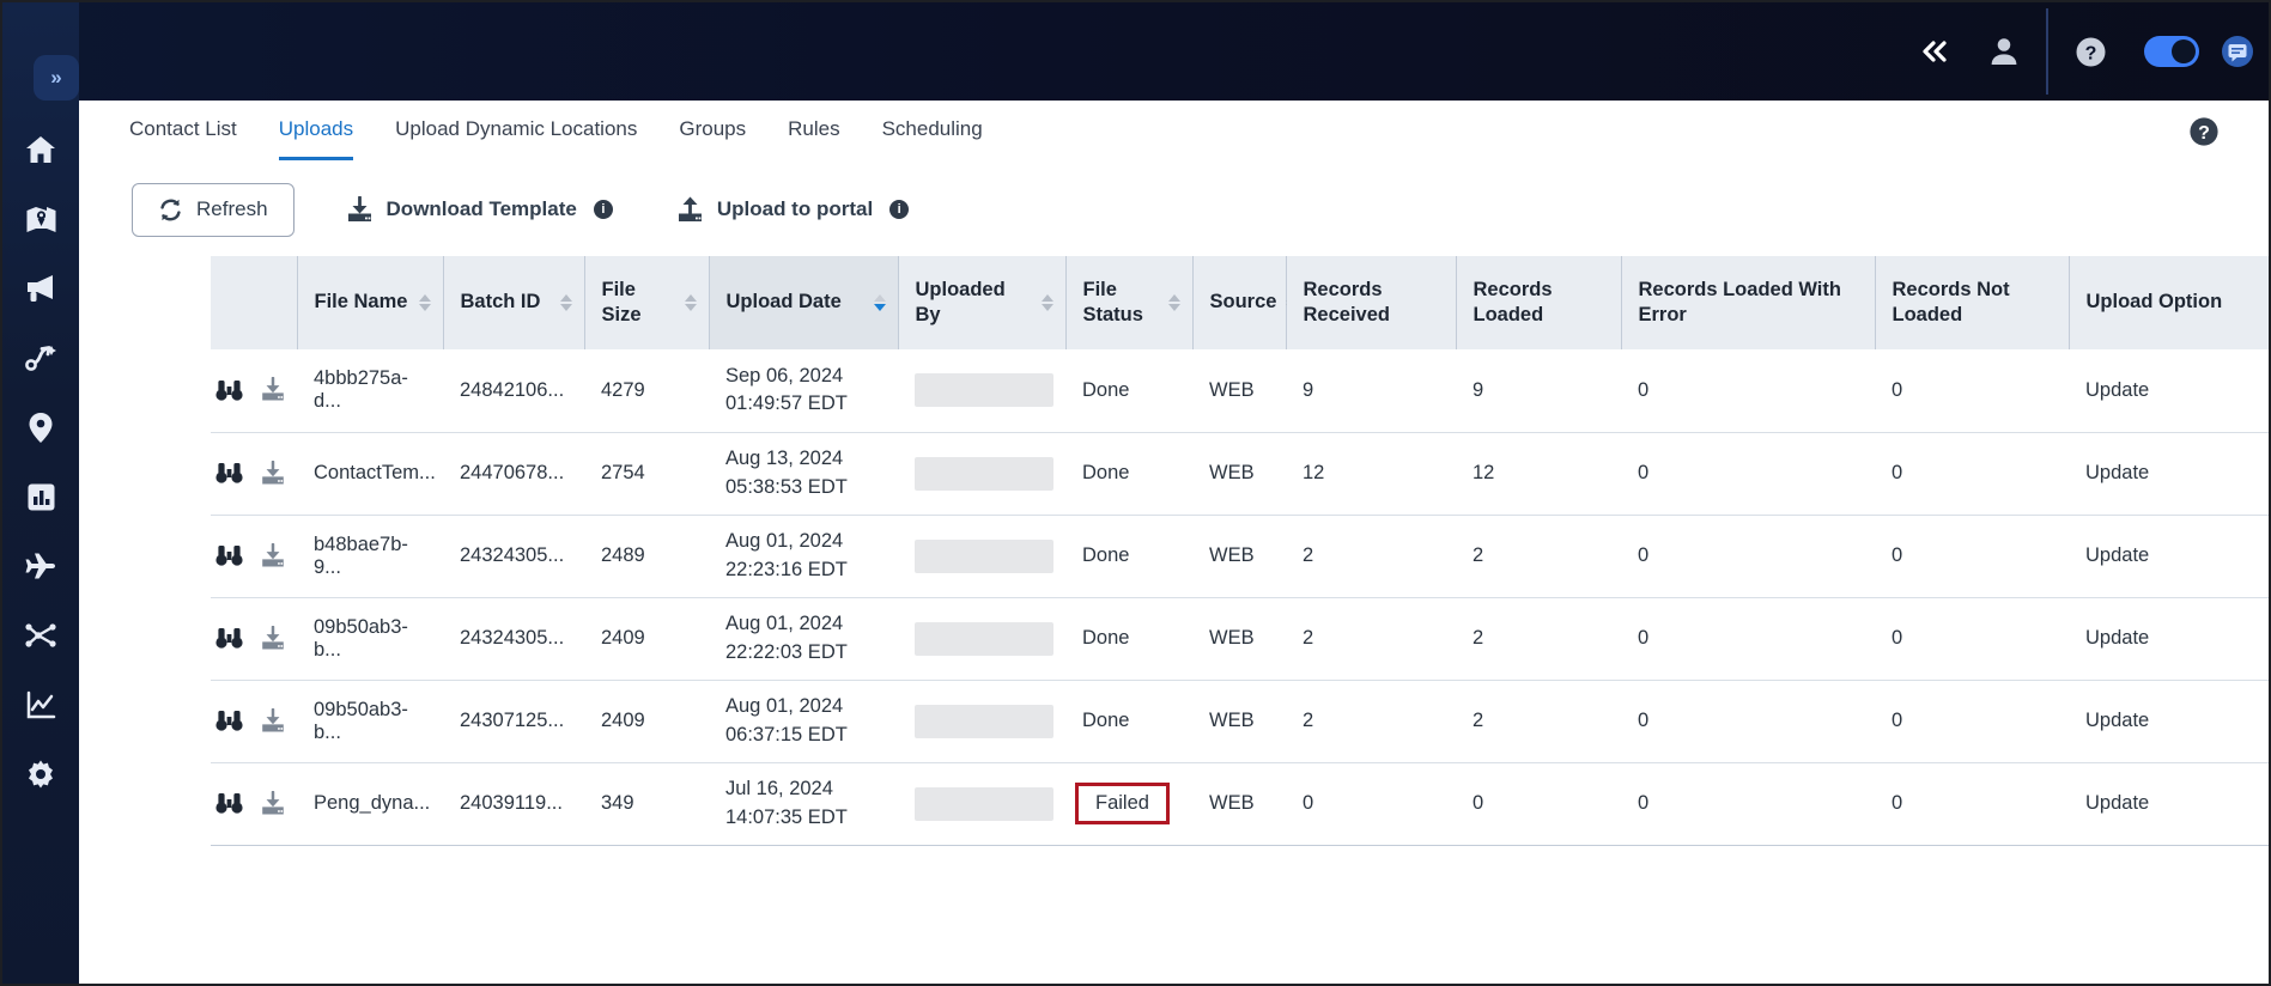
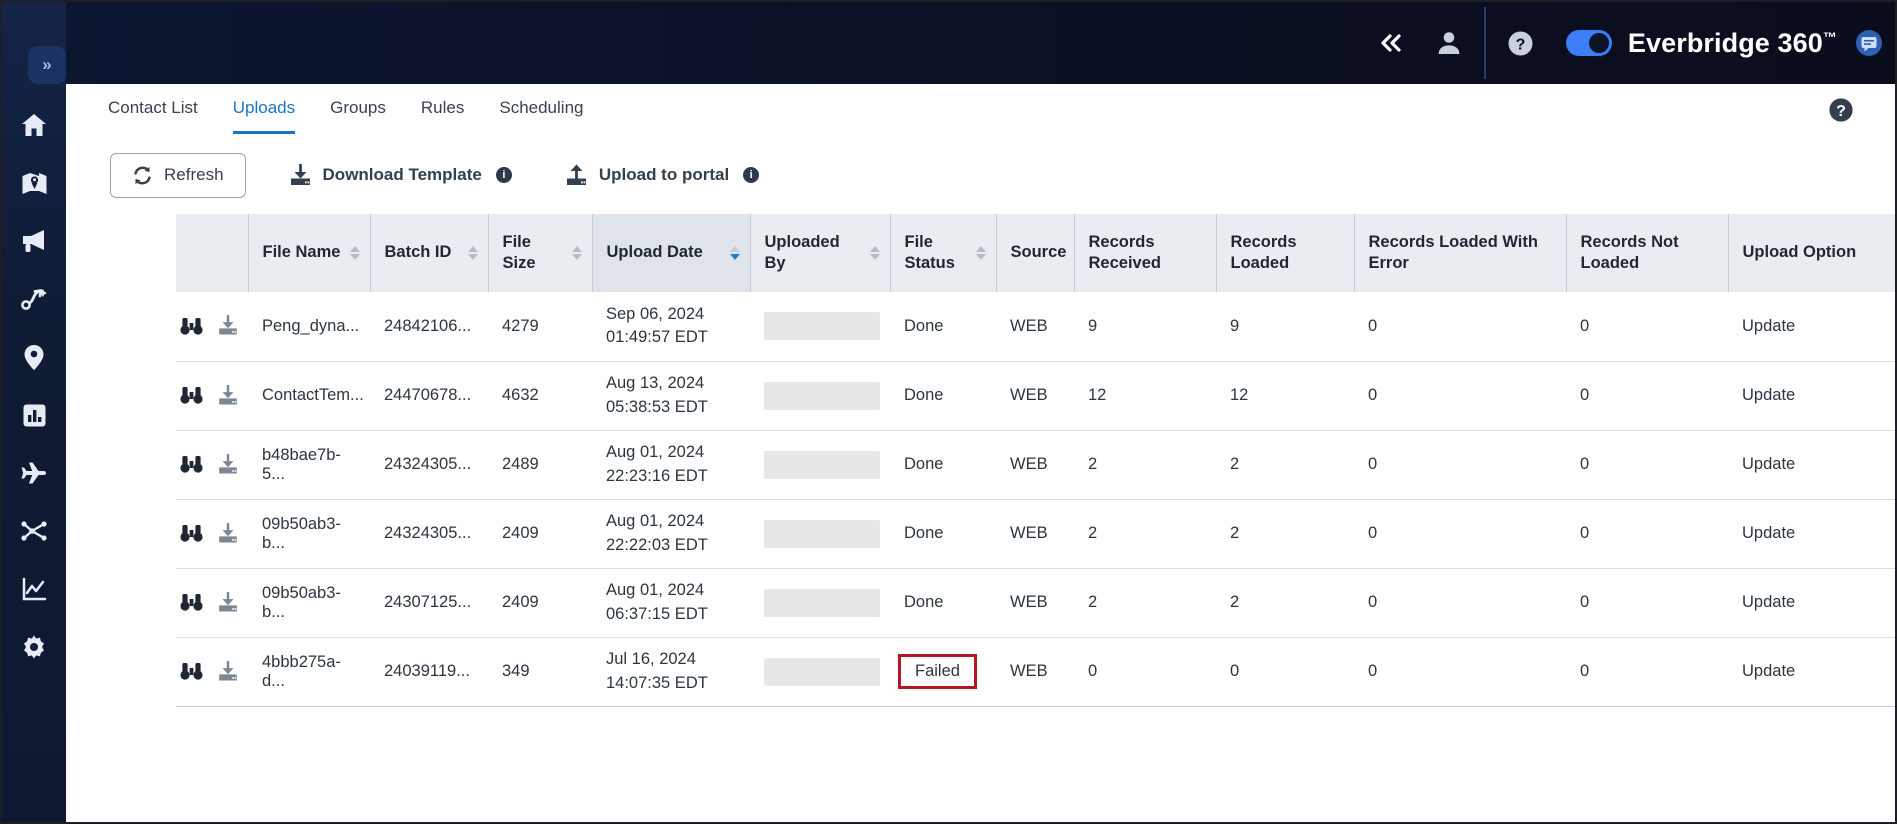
  ?
+ Everbridge 360™
  »
  Contact List
  Uploads
- Upload Dynamic Locations
  Groups
  Rules
  Scheduling
  ?
  Refresh
  Download Template
  i
  Upload to portal
  i
  	File Name	Batch ID	File Size	Upload Date	Uploaded By	File Status	Source	Records Received	Records Loaded	Records Loaded With Error	Records Not Loaded	Upload Option
- 	4bbb275a-d...	24842106...	4279	Sep 06, 202401:49:57 EDT		Done	WEB	9	9	0	0	Update
+ 	Peng_dyna...	24842106...	4279	Sep 06, 202401:49:57 EDT		Done	WEB	9	9	0	0	Update
- 	ContactTem...	24470678...	2754	Aug 13, 202405:38:53 EDT		Done	WEB	12	12	0	0	Update
+ 	ContactTem...	24470678...	4632	Aug 13, 202405:38:53 EDT		Done	WEB	12	12	0	0	Update
- 	b48bae7b-9...	24324305...	2489	Aug 01, 202422:23:16 EDT		Done	WEB	2	2	0	0	Update
+ 	b48bae7b-5...	24324305...	2489	Aug 01, 202422:23:16 EDT		Done	WEB	2	2	0	0	Update
  	09b50ab3-b...	24324305...	2409	Aug 01, 202422:22:03 EDT		Done	WEB	2	2	0	0	Update
  	09b50ab3-b...	24307125...	2409	Aug 01, 202406:37:15 EDT		Done	WEB	2	2	0	0	Update
- 	Peng_dyna...	24039119...	349	Jul 16, 202414:07:35 EDT		Failed	WEB	0	0	0	0	Update
+ 	4bbb275a-d...	24039119...	349	Jul 16, 202414:07:35 EDT		Failed	WEB	0	0	0	0	Update
